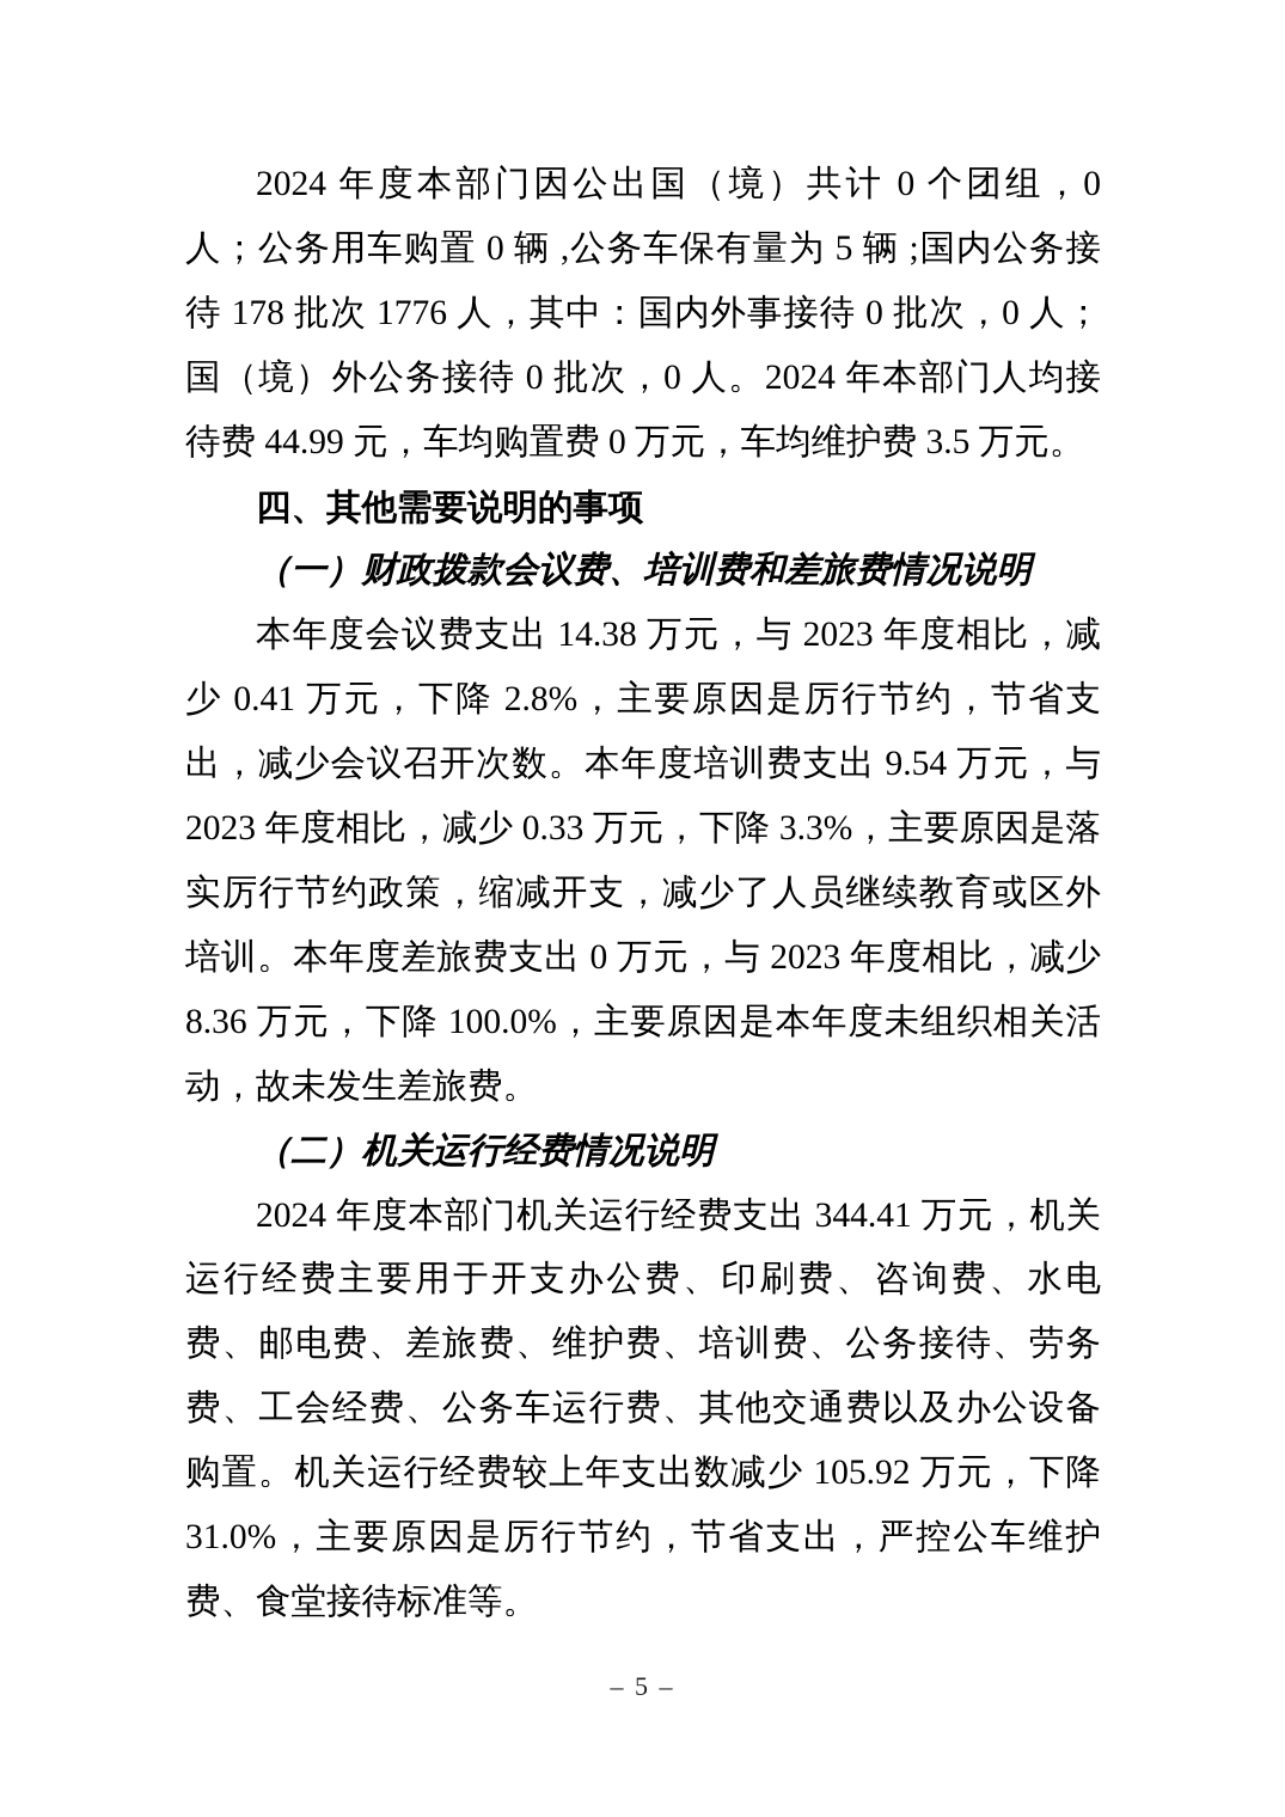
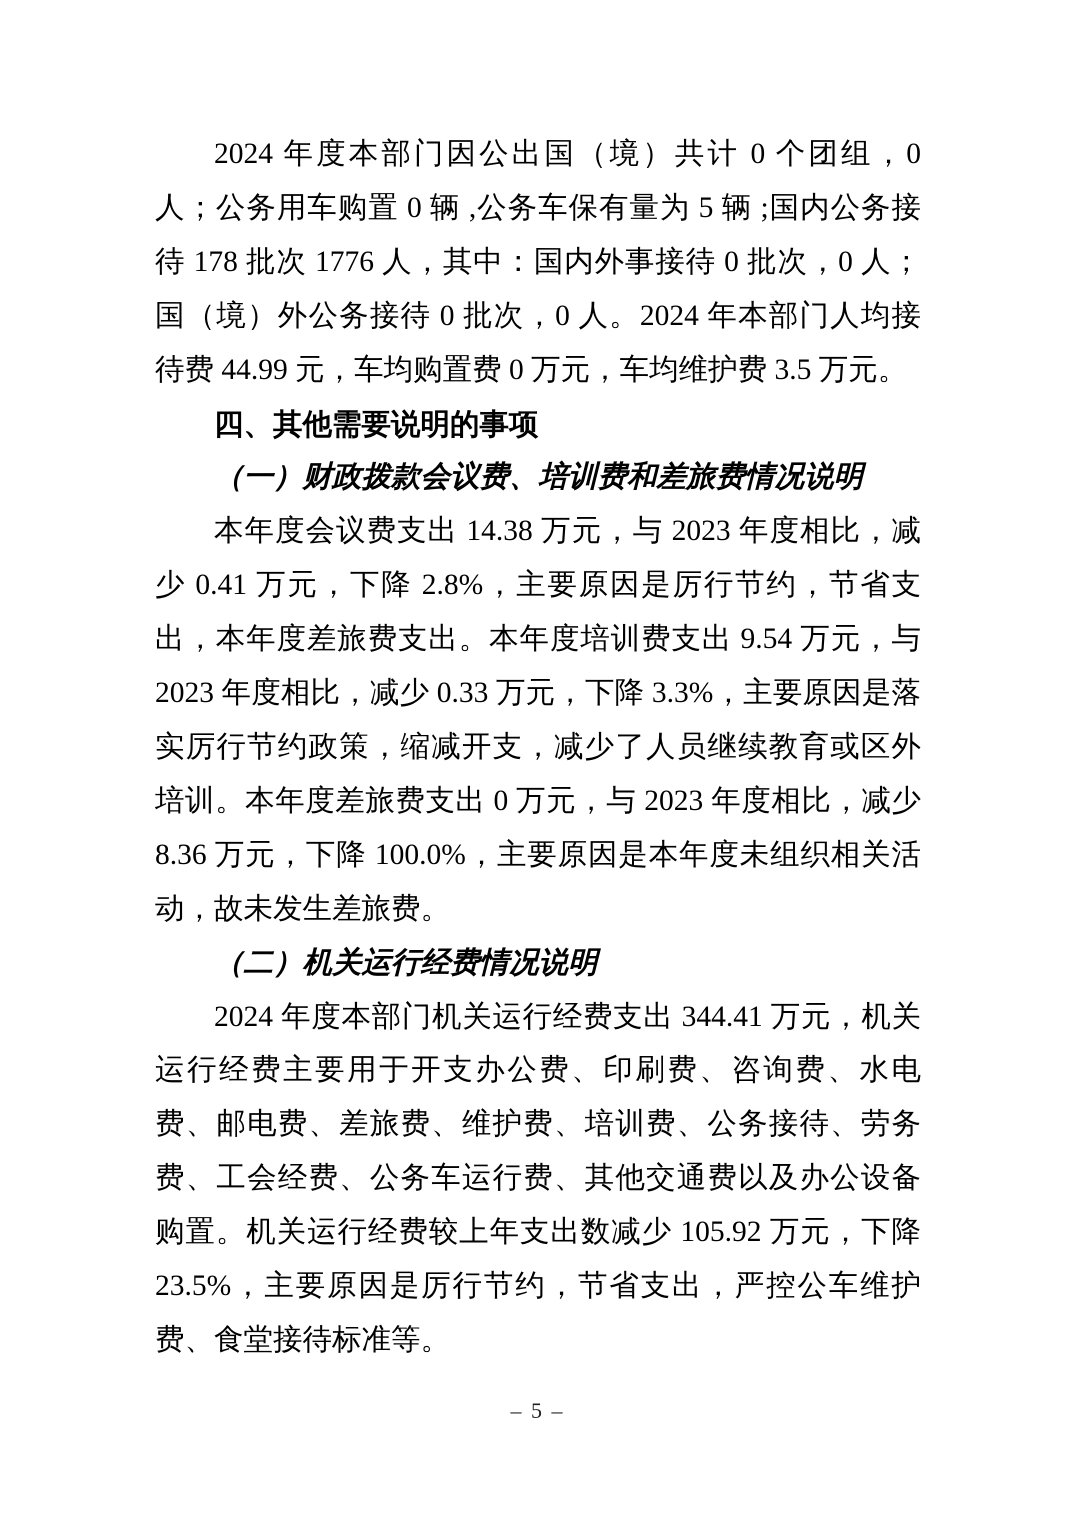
  2024 年度本部门因公出国（境）共计 0 个团组，0 人；公务用车购置 0 辆 ,公务车保有量为 5 辆 ;国内公务接待 178 批次 1776 人，其中：国内外事接待 0 批次，0 人；国（境）外公务接待 0 批次，0 人。2024 年本部门人均接待费 44.99 元，车均购置费 0 万元，车均维护费 3.5 万元。
  四、其他需要说明的事项
  （一）财政拨款会议费、培训费和差旅费情况说明
- 本年度会议费支出 14.38 万元，与 2023 年度相比，减少 0.41 万元，下降 2.8%，主要原因是厉行节约，节省支出，减少会议召开次数。本年度培训费支出 9.54 万元，与 2023 年度相比，减少 0.33 万元，下降 3.3%，主要原因是落实厉行节约政策，缩减开支，减少了人员继续教育或区外培训。本年度差旅费支出 0 万元，与 2023 年度相比，减少 8.36 万元，下降 100.0%，主要原因是本年度未组织相关活动，故未发生差旅费。
+ 本年度会议费支出 14.38 万元，与 2023 年度相比，减少 0.41 万元，下降 2.8%，主要原因是厉行节约，节省支出，本年度差旅费支出。本年度培训费支出 9.54 万元，与 2023 年度相比，减少 0.33 万元，下降 3.3%，主要原因是落实厉行节约政策，缩减开支，减少了人员继续教育或区外培训。本年度差旅费支出 0 万元，与 2023 年度相比，减少 8.36 万元，下降 100.0%，主要原因是本年度未组织相关活动，故未发生差旅费。
  （二）机关运行经费情况说明
- 2024 年度本部门机关运行经费支出 344.41 万元，机关运行经费主要用于开支办公费、印刷费、咨询费、水电费、邮电费、差旅费、维护费、培训费、公务接待、劳务费、工会经费、公务车运行费、其他交通费以及办公设备购置。机关运行经费较上年支出数减少 105.92 万元，下降 31.0%，主要原因是厉行节约，节省支出，严控公车维护费、食堂接待标准等。
+ 2024 年度本部门机关运行经费支出 344.41 万元，机关运行经费主要用于开支办公费、印刷费、咨询费、水电费、邮电费、差旅费、维护费、培训费、公务接待、劳务费、工会经费、公务车运行费、其他交通费以及办公设备购置。机关运行经费较上年支出数减少 105.92 万元，下降 23.5%，主要原因是厉行节约，节省支出，严控公车维护费、食堂接待标准等。
  – 5 –
